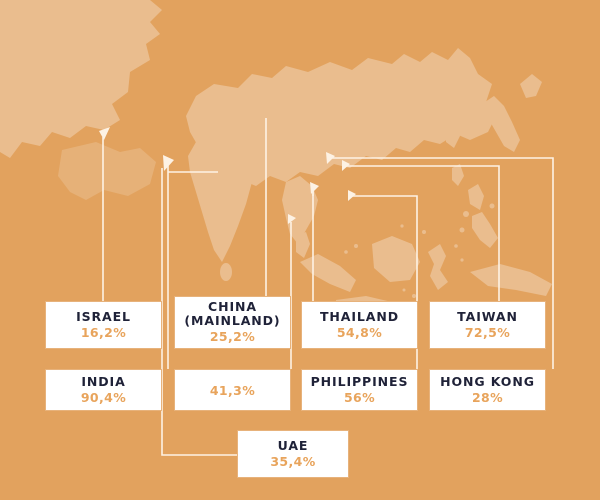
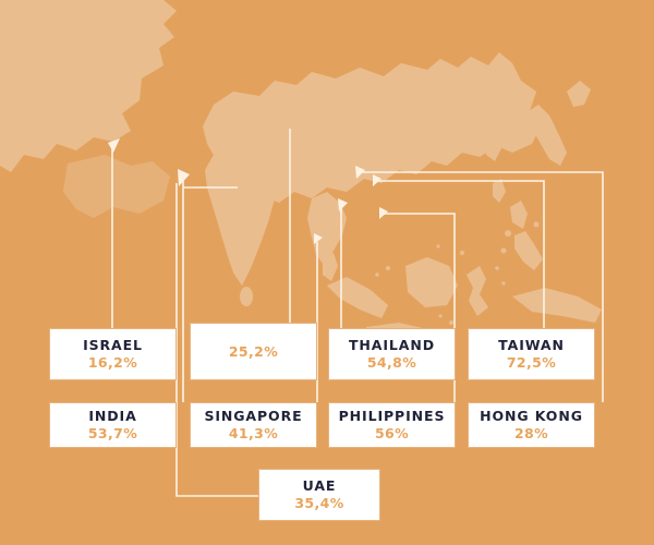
  ISRAEL
  16,2%
- CHINA
- (MAINLAND)
  25,2%
  THAILAND
  54,8%
  TAIWAN
  72,5%
  INDIA
- 90,4%
+ 53,7%
+ SINGAPORE
  41,3%
  PHILIPPINES
  56%
  HONG KONG
  28%
  UAE
  35,4%
